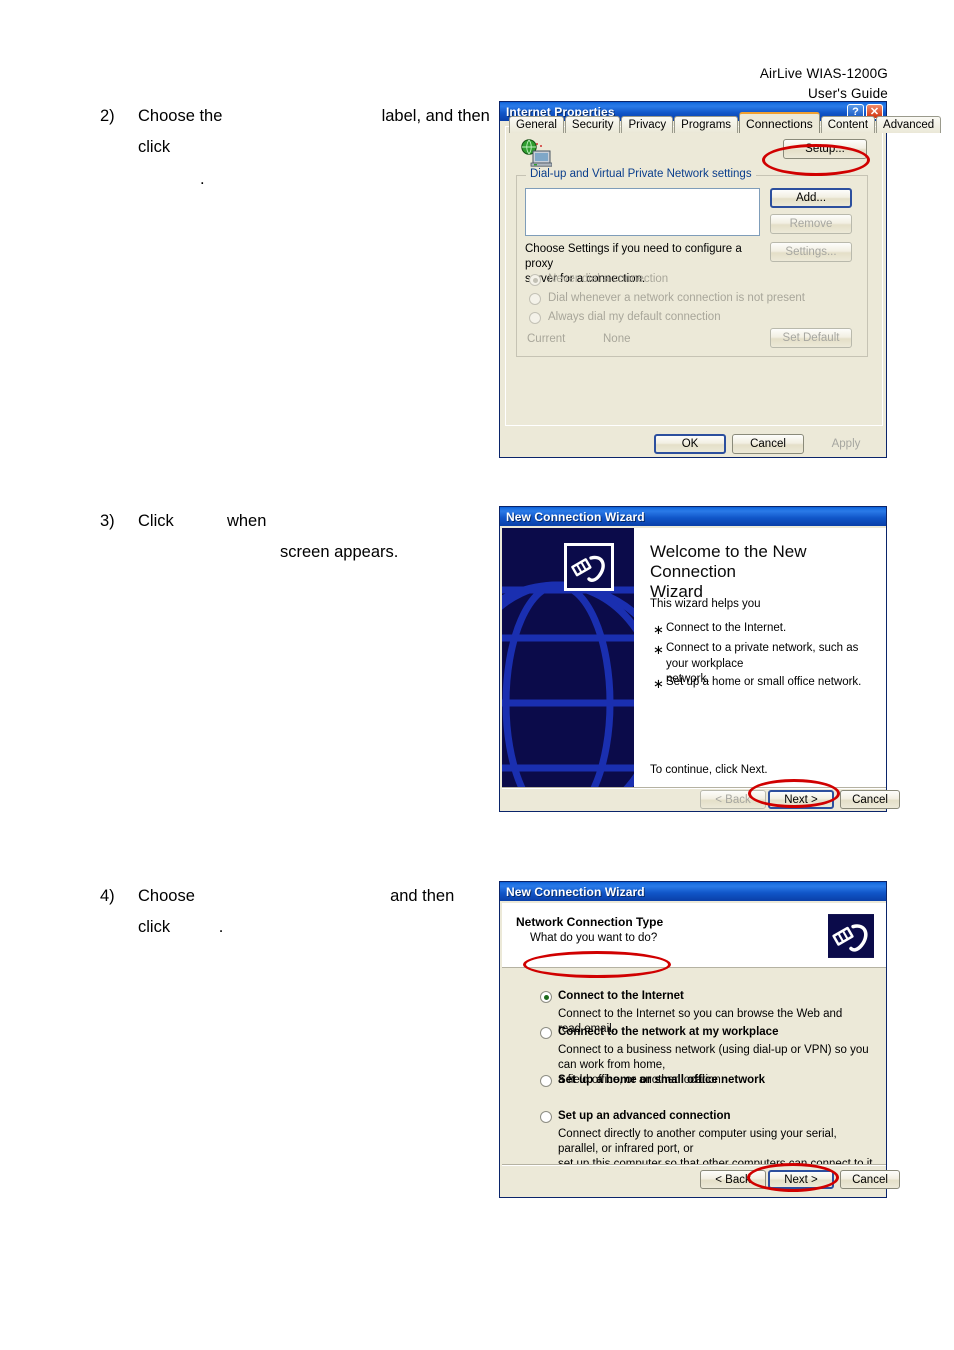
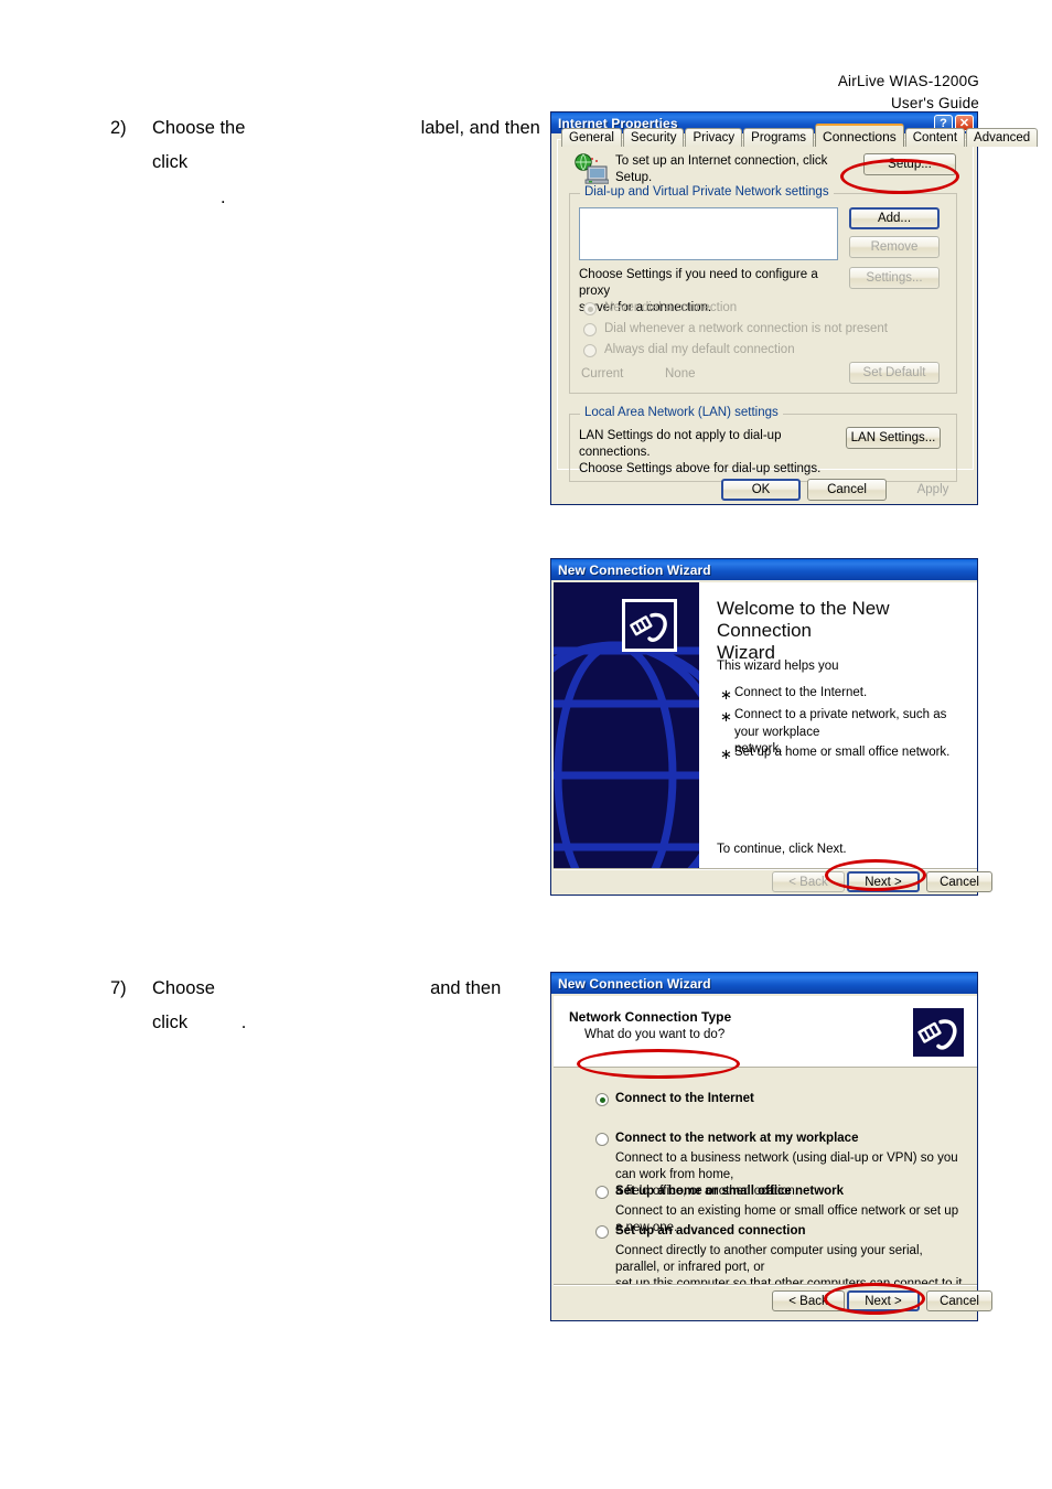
  AirLive WIAS-1200G
  User's Guide
  2)
  Choose the label, and then click
  .
- 3)
- Click when
- screen appears.
- 4)
+ 7)
  Choose and then
  click .
  Internet Properties
  ?
  ✕
  General
  Security
  Privacy
  Programs
  Connections
  Content
  Advanced
+ To set up an Internet connection, click
+ Setup.
  Setup...
  Dial-up and Virtual Private Network settings
  Add...
  Remove
  Settings...
  Choose Settings if you need to configure a proxy
  sver for a connection.
  Never dial a connection
  Dial whenever a network connection is not present
  Always dial my default connection
  Current
  None
  Set Default
+ Local Area Network (LAN) settings
+ LAN Settings do not apply to dial-up connections.
+ Choose Settings above for dial-up settings.
+ LAN Settings...
  OK
  Cancel
  Apply
  New Connection Wizard
  Welcome to the New Connection
  Wizard
  This wizard helps you
  Connect to the Internet.
  Connect to a private network, such as your workplace
  network.
  Set up a home or small office network.
  To continue, click Next.
  < Back
  Next >
  Cancel
  New Connection Wizard
  Network Connection Type
  What do you want to do?
  Connect to the Internet
- Connect to the Internet so you can browse the Web and read email.
  Connect to the network at my workplace
  Connect to a business network (using dial-up or VPN) so you can work from home,
  a field office, or another location.
  Set up a home or small office network
+ Connect to an existing home or small office network or set up a new one.
  Set up an advanced connection
  Connect directly to another computer using your serial, parallel, or infrared port, or
  < Back
  Next >
  Cancel
